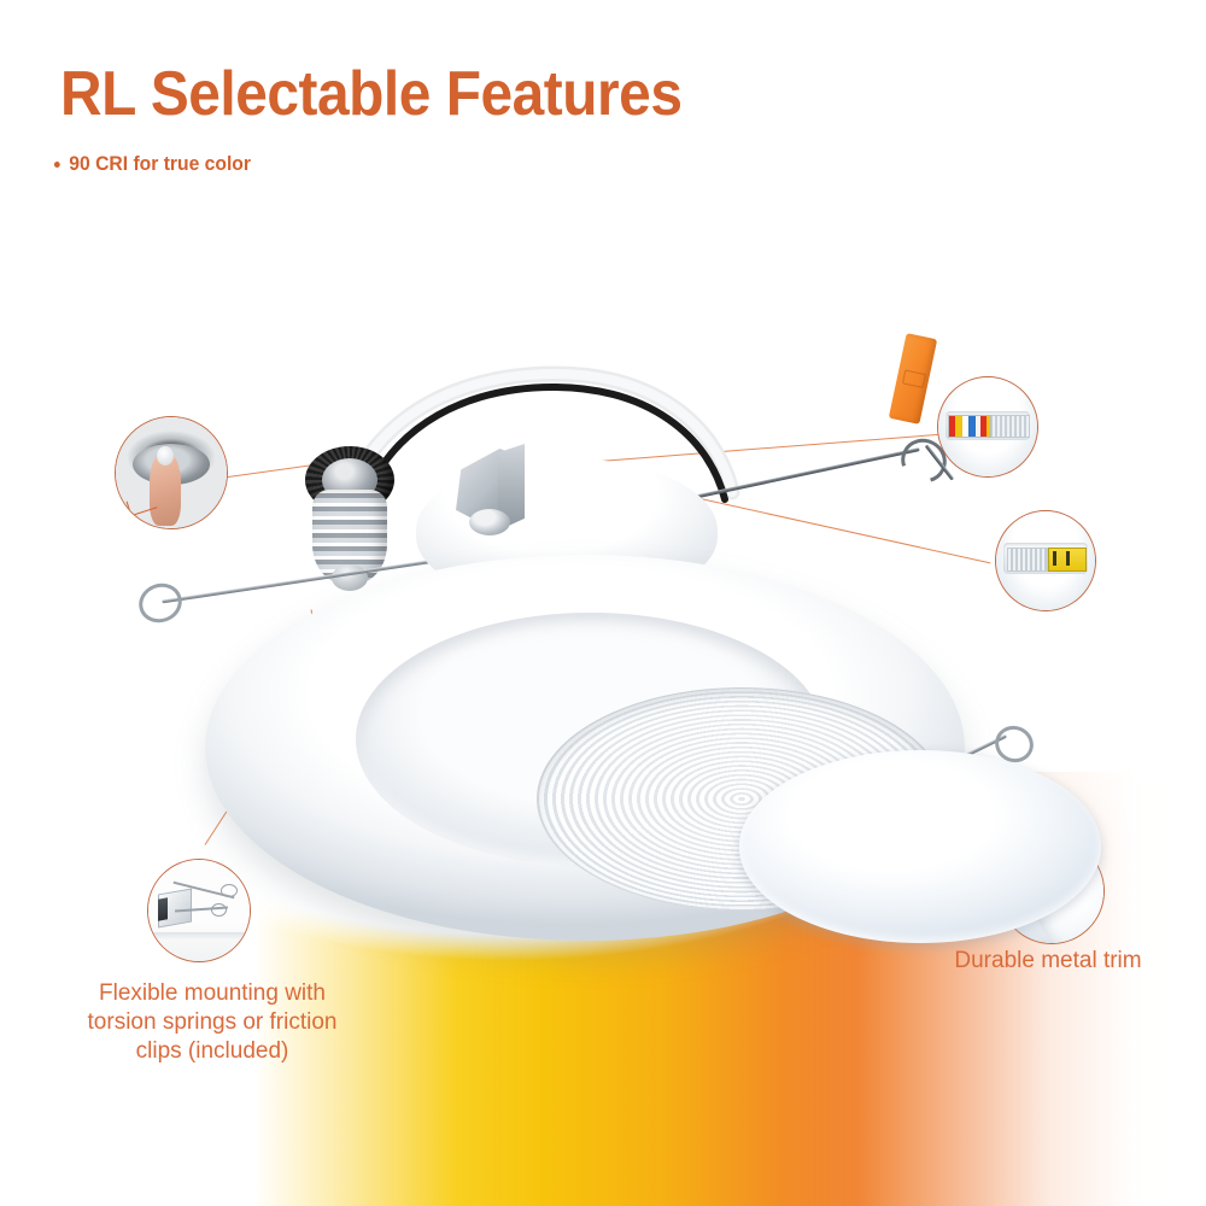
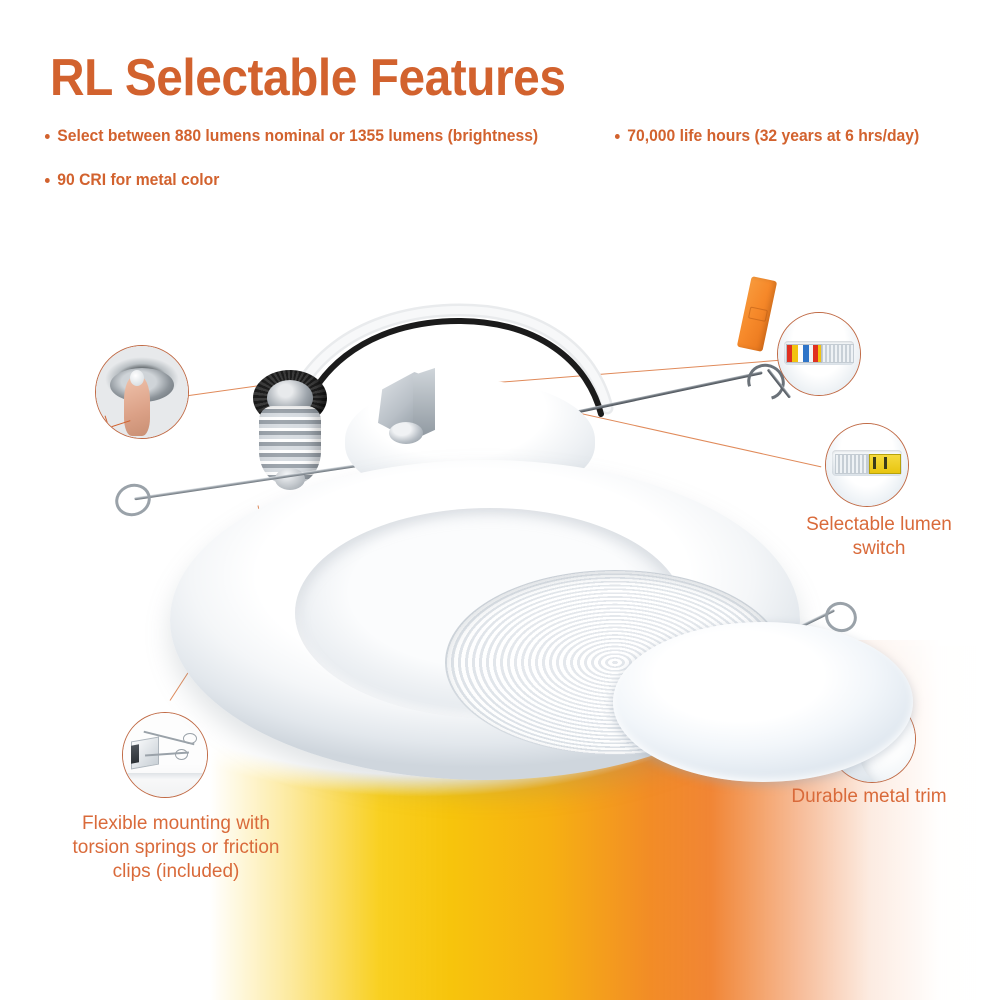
  RL Selectable Features
+ Select between 880 lumens nominal or 1355 lumens (brightness)
+ 70,000 life hours (32 years at 6 hrs/day)
- 90 CRI for true color
+ 90 CRI for metal color
+ Selectable lumen
+ switch
  Durable metal trim
  Flexible mounting with
  torsion springs or friction
  clips (included)
